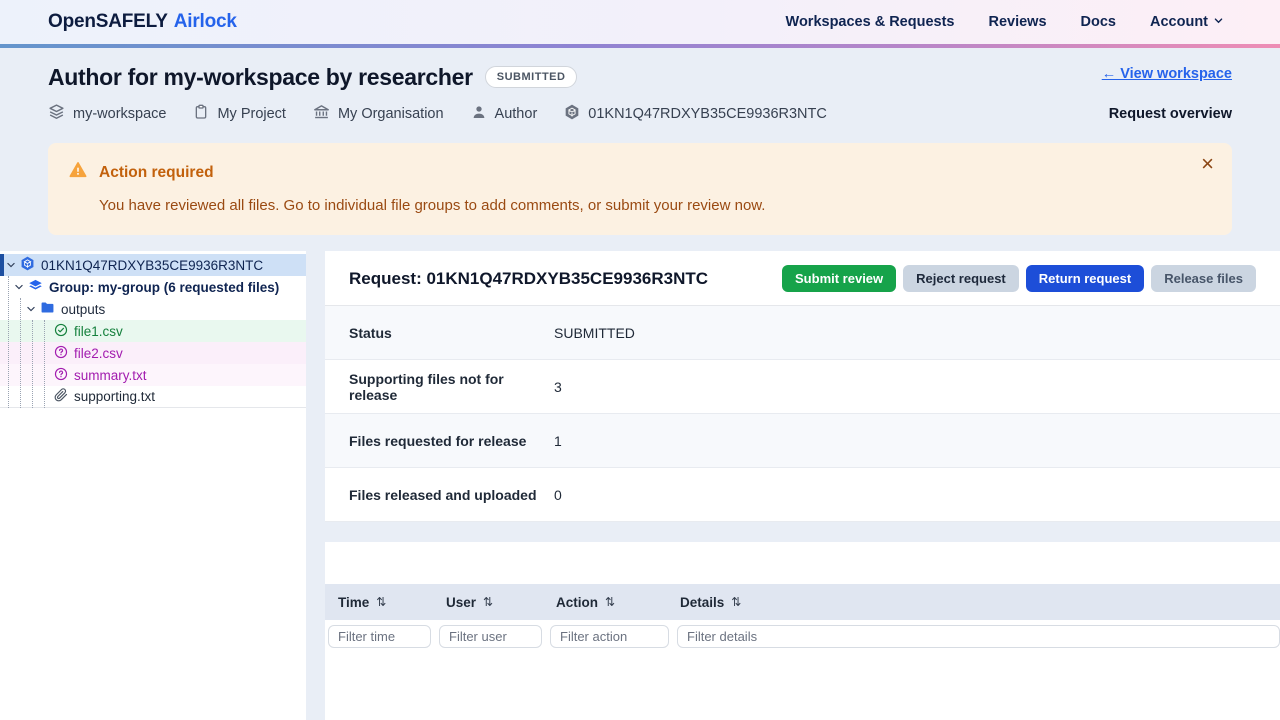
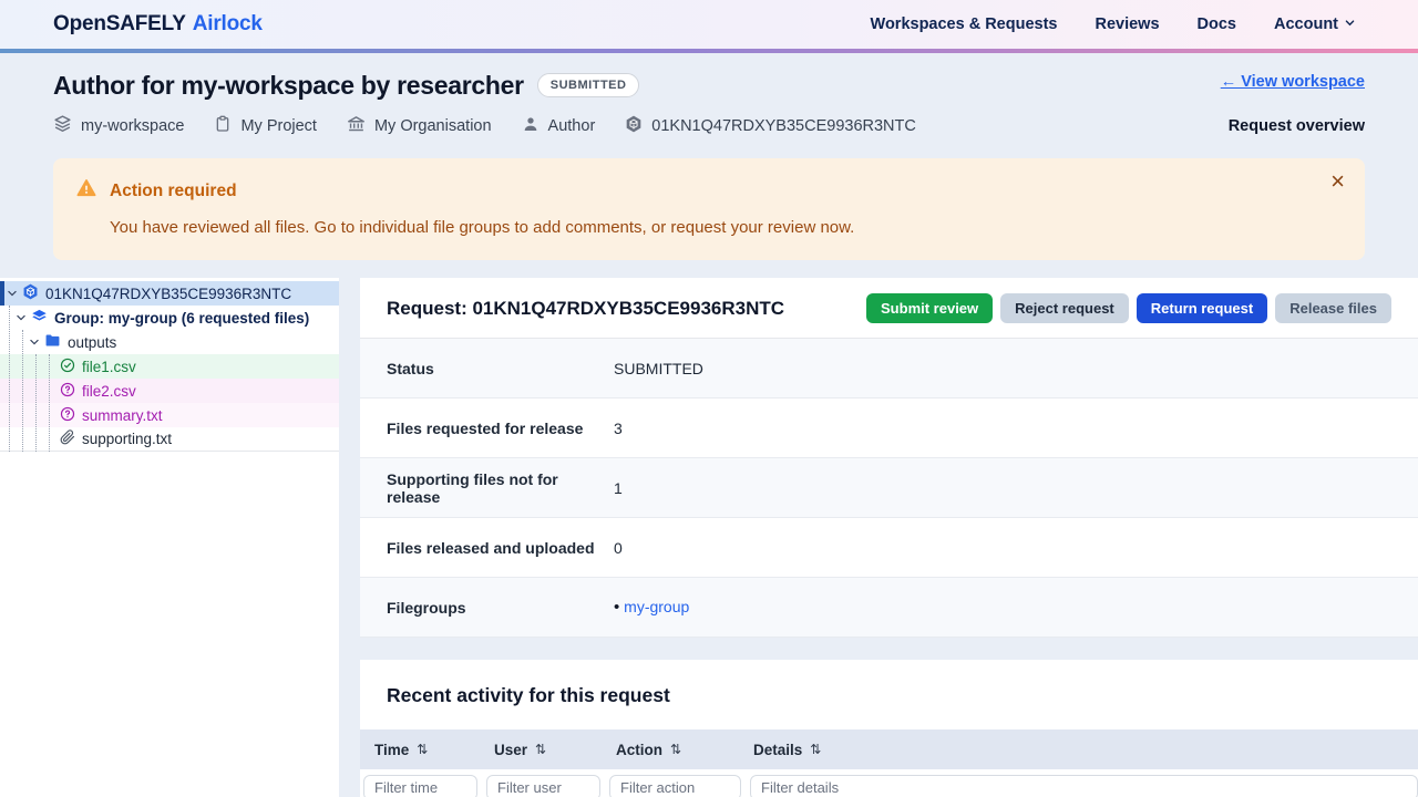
  OpenSAFELY Airlock
  Workspaces & Requests
  Reviews
  Docs
  Account
  Author for my-workspace by researcher
  SUBMITTED
  ← View workspace
  my-workspace
  My Project
  My Organisation
  Author
  01KN1Q47RDXYB35CE9936R3NTC
  Request overview
  Action required
- You have reviewed all files. Go to individual file groups to add comments, or submit your review now.
+ You have reviewed all files. Go to individual file groups to add comments, or request your review now.
  ×
  01KN1Q47RDXYB35CE9936R3NTC
  Group: my-group (6 requested files)
  outputs
  file1.csv
  file2.csv
  summary.txt
  supporting.txt
  Request: 01KN1Q47RDXYB35CE9936R3NTC
  Submit review
  Reject request
  Return request
  Release files
  Status
  SUBMITTED
- Supporting files not for release
+ Files requested for release
  3
- Files requested for release
+ Supporting files not for release
  1
  Files released and uploaded
  0
+ Filegroups
+ • my-group
+ Recent activity for this request
  Time
  ⇅
  User
  ⇅
  Action
  ⇅
  Details
  ⇅
  Filter time
  Filter user
  Filter action
  Filter details
